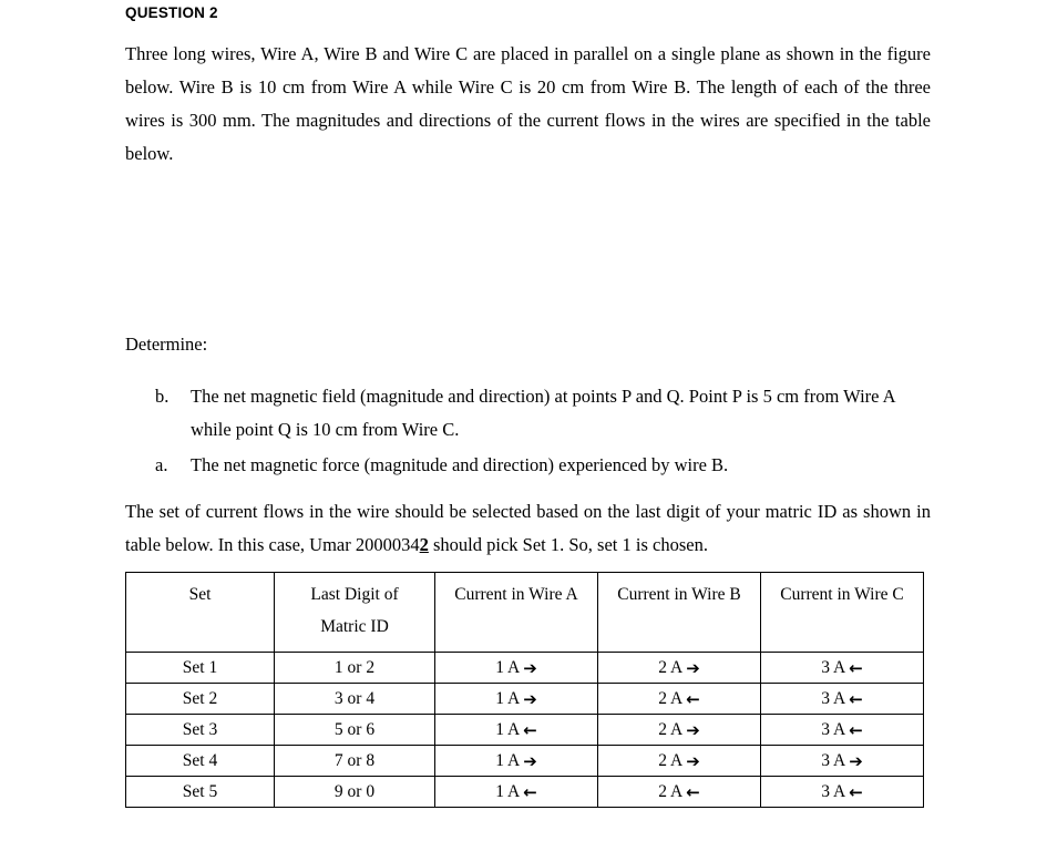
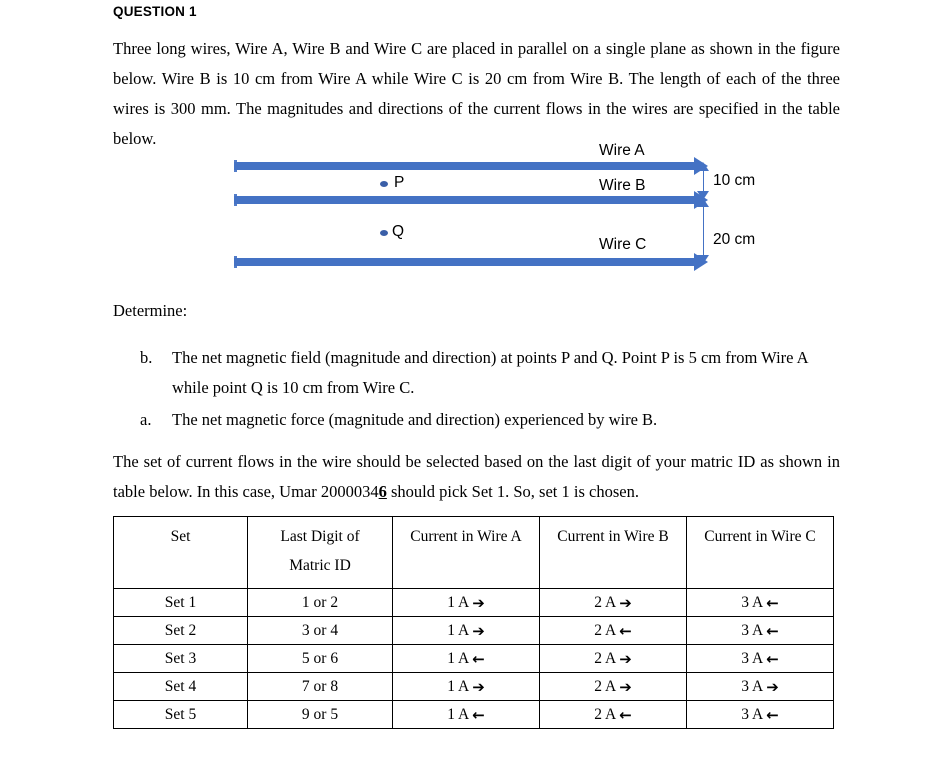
- QUESTION 2
+ QUESTION 1
  Three long wires, Wire A, Wire B and Wire C are placed in parallel on a single plane as shown in the figure below. Wire B is 10 cm from Wire A while Wire C is 20 cm from Wire B. The length of each of the three wires is 300 mm. The magnitudes and directions of the current flows in the wires are specified in the table below.
+ Wire A
+ Wire B
+ Wire C
+ P
+ Q
+ 10 cm
+ 20 cm
  Determine:
  b.
  The net magnetic field (magnitude and direction) at points P and Q. Point P is 5 cm from Wire A while point Q is 10 cm from Wire C.
  a.
  The net magnetic force (magnitude and direction) experienced by wire B.
- The set of current flows in the wire should be selected based on the last digit of your matric ID as shown in table below. In this case, Umar 20000342 should pick Set 1. So, set 1 is chosen.
+ The set of current flows in the wire should be selected based on the last digit of your matric ID as shown in table below. In this case, Umar 20000346 should pick Set 1. So, set 1 is chosen.
  Set	Last Digit of Matric ID	Current in Wire A	Current in Wire B	Current in Wire C
  Set 1	1 or 2	1 A ➔	2 A ➔	3 A ←
  Set 2	3 or 4	1 A ➔	2 A ←	3 A ←
  Set 3	5 or 6	1 A ←	2 A ➔	3 A ←
  Set 4	7 or 8	1 A ➔	2 A ➔	3 A ➔
- Set 5	9 or 0	1 A ←	2 A ←	3 A ←
+ Set 5	9 or 5	1 A ←	2 A ←	3 A ←
